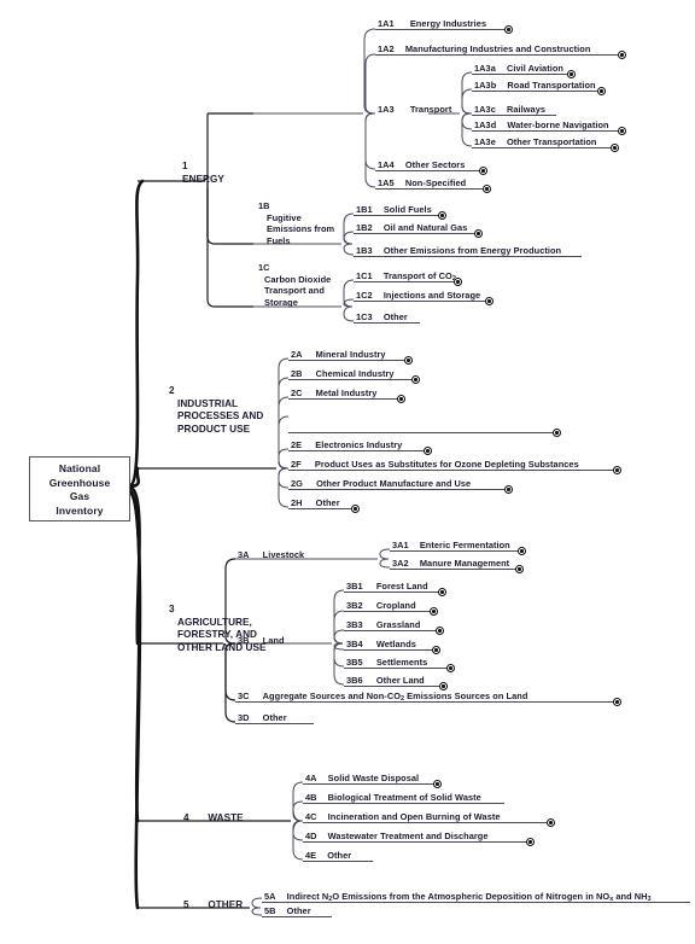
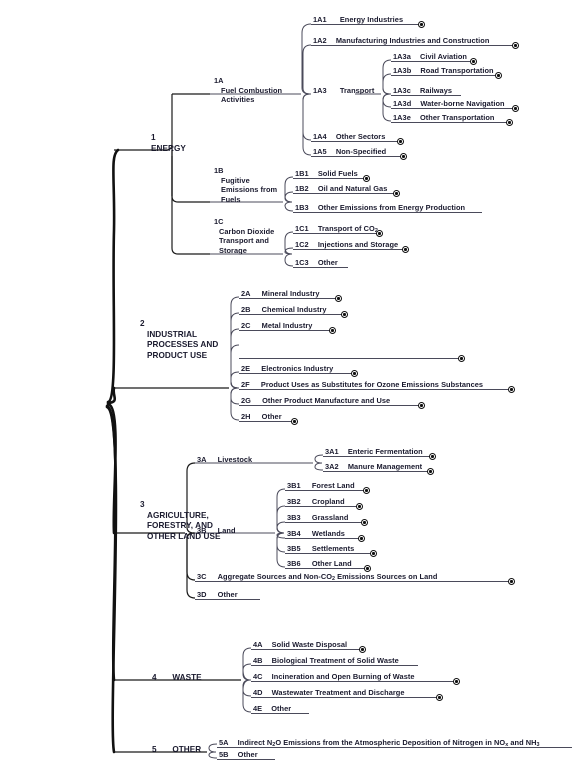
- National
- Greenhouse
- Gas
- Inventory
  1
  ENERGY
+ 1A Fuel Combustion Activities
  1A1 Energy Industries
  1A2 Manufacturing Industries and Construction
  1A3 Transport
  1A3a Civil Aviation
  1A3b Road Transportation
  1A3c Railways
  1A3d Water-borne Navigation
  1A3e Other Transportation
  1A4 Other Sectors
  1A5 Non-Specified
  1B Fugitive Emissions from Fuels
  1B1 Solid Fuels
  1B2 Oil and Natural Gas
  1B3 Other Emissions from Energy Production
  1C Carbon Dioxide Transport and Storage
  1C1 Transport of CO
  1C2 Injections and Storage
  1C3 Other
  2 INDUSTRIAL PROCESSES AND PRODUCT USE
  2A Mineral Industry
  2B Chemical Industry
  2C Metal Industry
  2E Electronics Industry
- 2F Product Uses as Substitutes for Ozone Depleting Substances
+ 2F Product Uses as Substitutes for Ozone Emissions Substances
  2G Other Product Manufacture and Use
  2H Other
  3 AGRICULTURE, FORESTRY, AND OTHER LAND USE
  3A Livestock
  3A1 Enteric Fermentation
  3A2 Manure Management
  3B Land
  3B1 Forest Land
  3B2 Cropland
  3B3 Grassland
  3B4 Wetlands
  3B5 Settlements
  3B6 Other Land
  3C Aggregate Sources and Non-CO Emissions Sources on Land
  3D Other
  4 WASTE
  4A Solid Waste Disposal
  4B Biological Treatment of Solid Waste
  4C Incineration and Open Burning of Waste
  4D Wastewater Treatment and Discharge
  4E Other
  5 OTHER
  5A Indirect N O Emissions from the Atmospheric Deposition of Nitrogen in NO and NH
  5B Other
